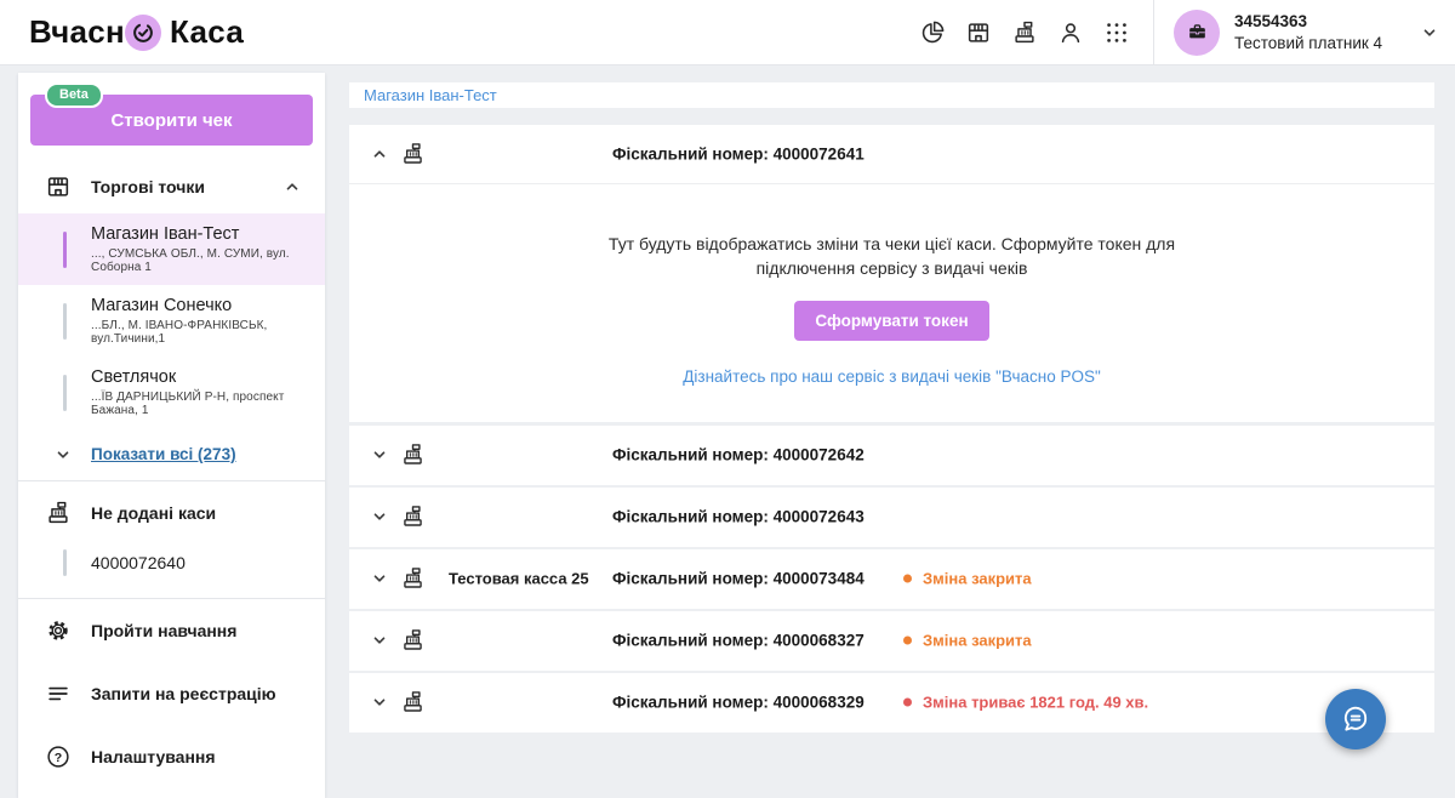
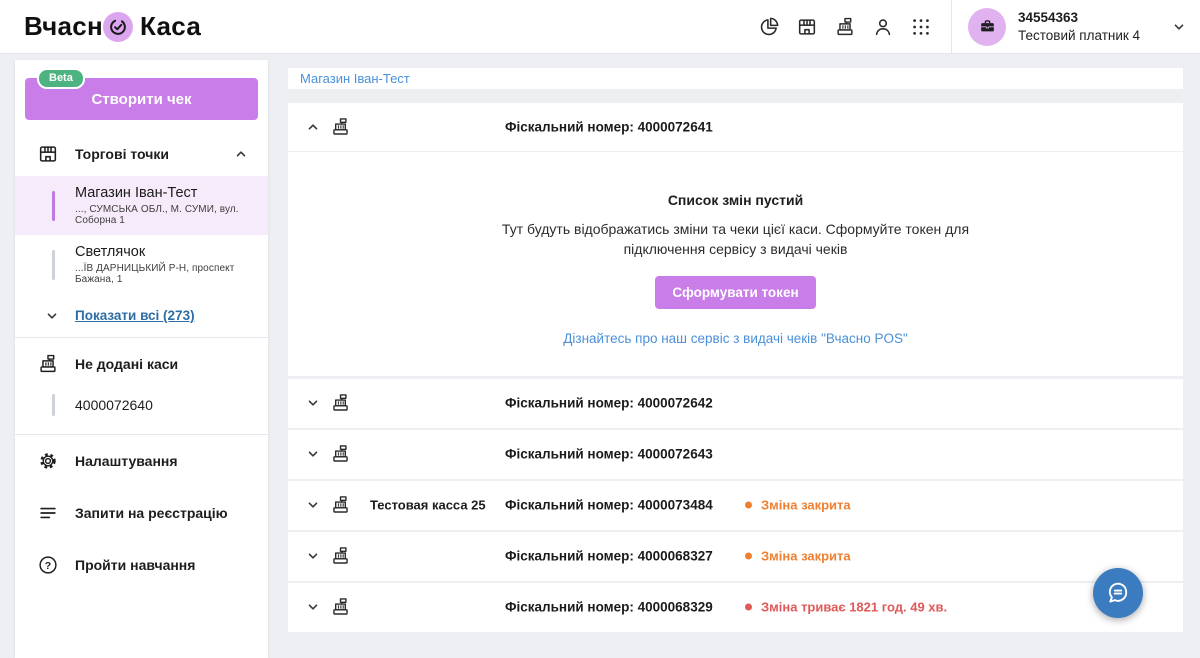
  Вчасн
  Каса
  34554363
  Тестовий платник 4
  Створити чек
  Beta
  Торгові точки
  Магазин Іван-Тест
  ..., СУМСЬКА ОБЛ., М. СУМИ, вул. Соборна 1
- Магазин Сонечко
- ...БЛ., М. ІВАНО-ФРАНКІВСЬК, вул.Тичини,1
  Светлячок
  ...ЇВ ДАРНИЦЬКИЙ Р-Н, проспект Бажана, 1
  Показати всі (273)
  Не додані каси
  4000072640
- Пройти навчання
+ Налаштування
  Запити на реєстрацію
  ?
- Налаштування
+ Пройти навчання
  Магазин Іван-Тест
  Фіскальний номер: 4000072641
+ Список змін пустий
  Тут будуть відображатись зміни та чеки цієї каси. Сформуйте токен для підключення сервісу з видачі чеків
  Сформувати токен
  Дізнайтесь про наш сервіс з видачі чеків "Вчасно POS"
  Фіскальний номер: 4000072642
  Фіскальний номер: 4000072643
  Тестовая касса 25
  Фіскальний номер: 4000073484
  Зміна закрита
  Фіскальний номер: 4000068327
  Зміна закрита
  Фіскальний номер: 4000068329
  Зміна триває 1821 год. 49 хв.
